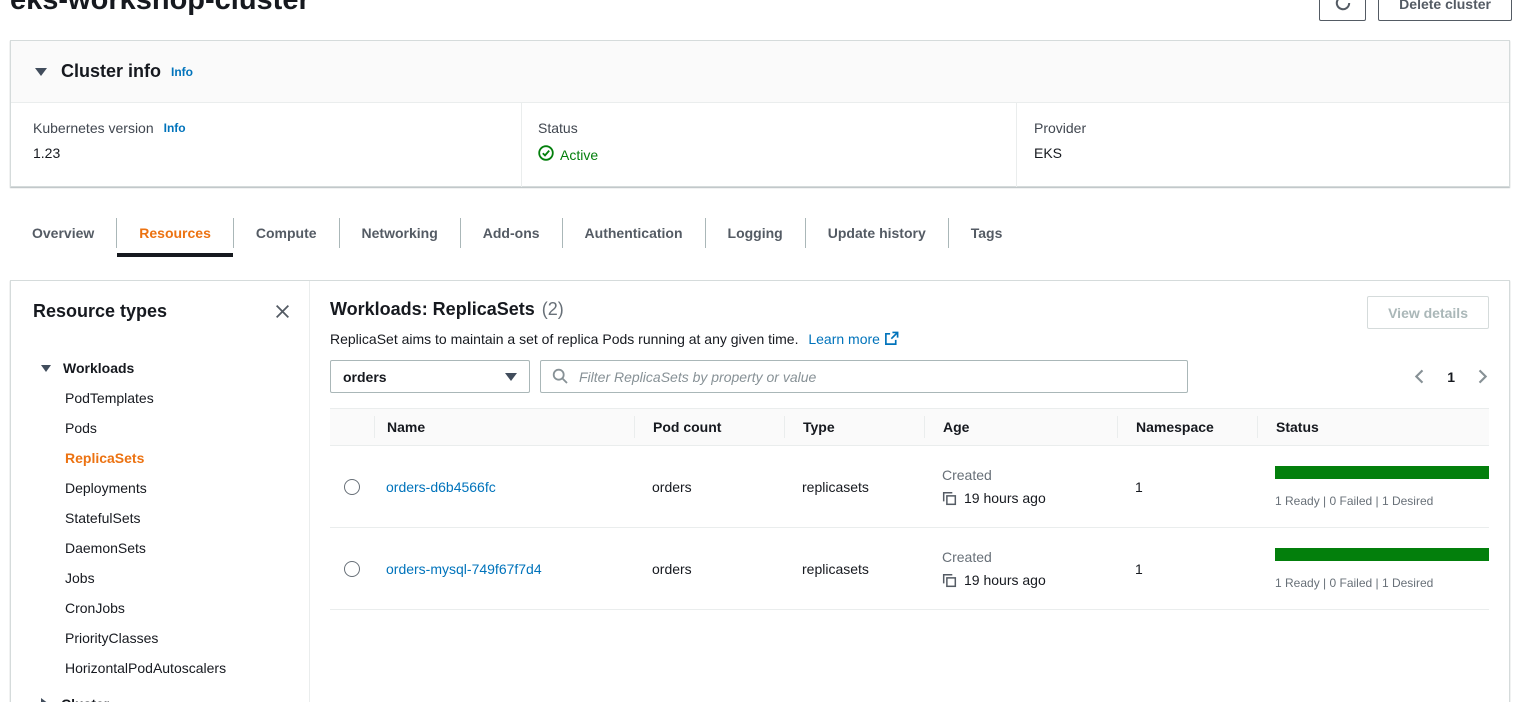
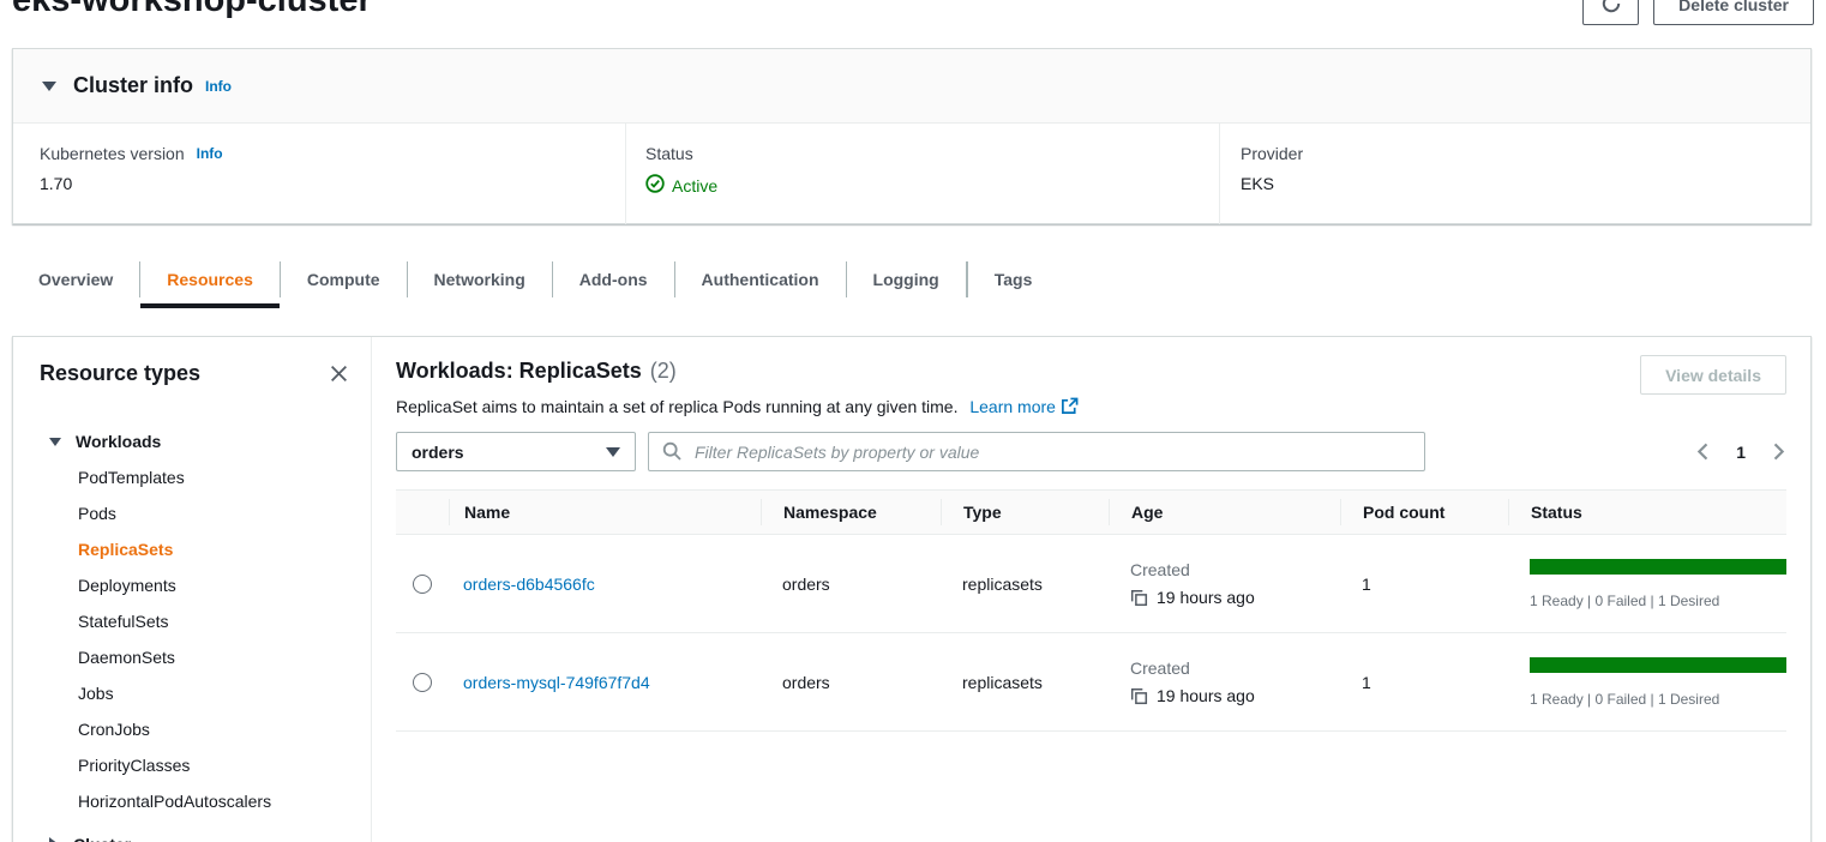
  eks-workshop-cluster
  Delete cluster
  Cluster info
  Info
  Kubernetes version
  Info
- 1.23
+ 1.70
  Status
  Active
  Provider
  EKS
  Overview
  Resources
  Compute
  Networking
  Add-ons
  Authentication
  Logging
- Update history
  Tags
  Resource types
  Workloads
  PodTemplates
  Pods
  ReplicaSets
  Deployments
  StatefulSets
  DaemonSets
  Jobs
  CronJobs
  PriorityClasses
  HorizontalPodAutoscalers
  Workloads: ReplicaSets
  (2)
  View details
  ReplicaSet aims to maintain a set of replica Pods running at any given time. Learn more
  orders
  Filter ReplicaSets by property or value
  1
  Name
- Pod count
+ Namespace
  Type
  Age
- Namespace
+ Pod count
  Status
  orders-d6b4566fc
  orders
  replicasets
  Created
  19 hours ago
  1
  1 Ready | 0 Failed | 1 Desired
  orders-mysql-749f67f7d4
  orders
  replicasets
  Created
  19 hours ago
  1
  1 Ready | 0 Failed | 1 Desired
